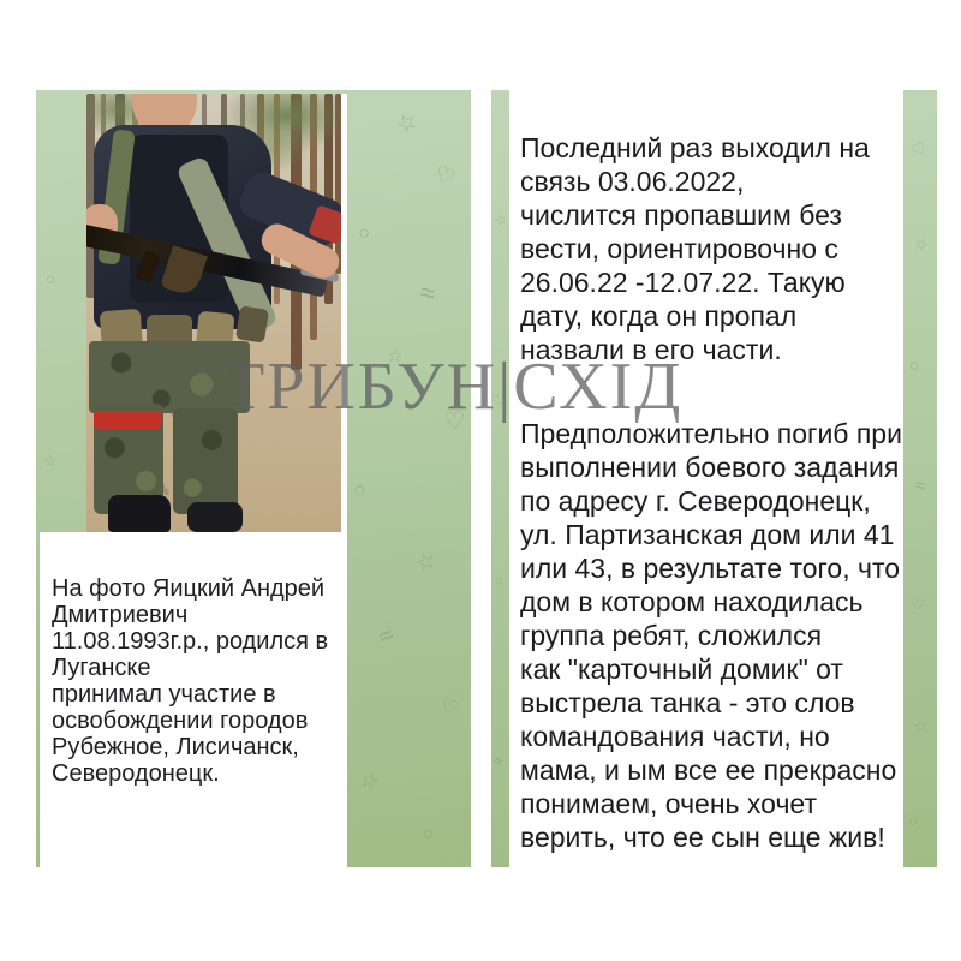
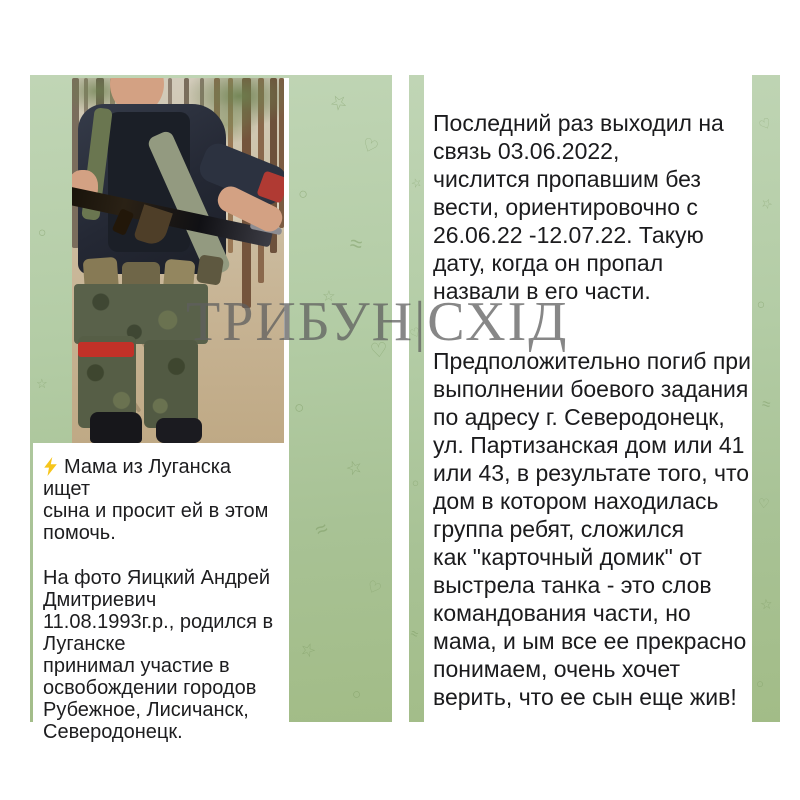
+ Мама из Луганска ищет
+ сына и просит ей в этом
+ помочь.
  На фото Яицкий Андрей
  Дмитриевич
  11.08.1993г.р., родился в
  Луганске
  принимал участие в
  освобождении городов
  Рубежное, Лисичанск,
  Северодонецк.
  Последний раз выходил на
  связь 03.06.2022,
  числится пропавшим без
  вести, ориентировочно с
  26.06.22 -12.07.22. Такую
  дату, когда он пропал
  назвали в его части.
  Предположительно погиб при
  выполнении боевого задания
  по адресу г. Северодонецк,
  ул. Партизанская дом или 41
  или 43, в результате того, что
  дом в котором находилась
  группа ребят, сложился
  как "карточный домик" от
  выстрела танка - это слов
  командования части, но
  мама, и ым все ее прекрасно
  понимаем, очень хочет
  верить, что ее сын еще жив!
  ТРИБУН|СХІД
